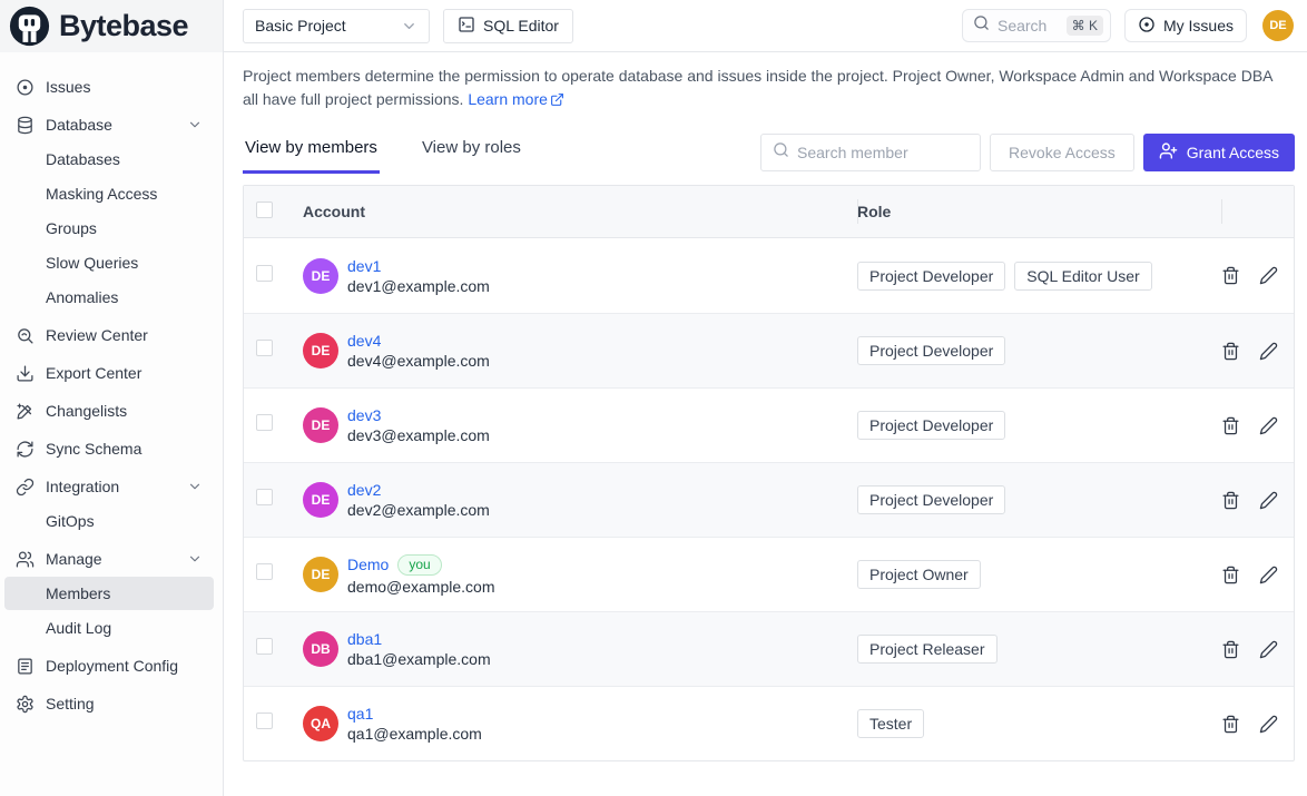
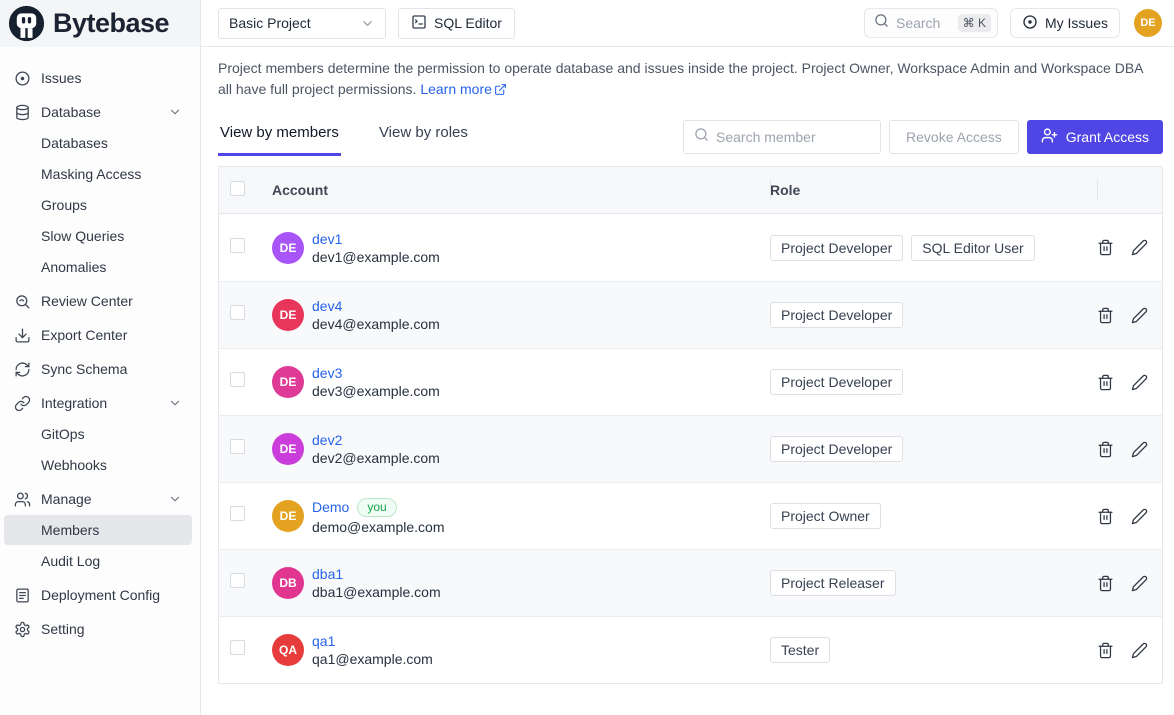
  Bytebase
  Basic Project
  SQL Editor
  Search
  ⌘ K
  My Issues
  DE
  Issues
  Database
  Databases
  Masking Access
  Groups
  Slow Queries
  Anomalies
  Review Center
  Export Center
- Changelists
  Sync Schema
  Integration
  GitOps
+ Webhooks
  Manage
  Members
  Audit Log
  Deployment Config
  Setting
  Project members determine the permission to operate database and issues inside the project. Project Owner, Workspace Admin and Workspace DBA all have full project permissions. Learn more
  View by members
  View by roles
  Search member
  Revoke Access
  Grant Access
  Account
  Role
  DE
  dev1
  dev1@example.com
  Project Developer
  SQL Editor User
  DE
  dev4
  dev4@example.com
  Project Developer
  DE
  dev3
  dev3@example.com
  Project Developer
  DE
  dev2
  dev2@example.com
  Project Developer
  DE
  Demo
  you
  demo@example.com
  Project Owner
  DB
  dba1
  dba1@example.com
  Project Releaser
  QA
  qa1
  qa1@example.com
  Tester
